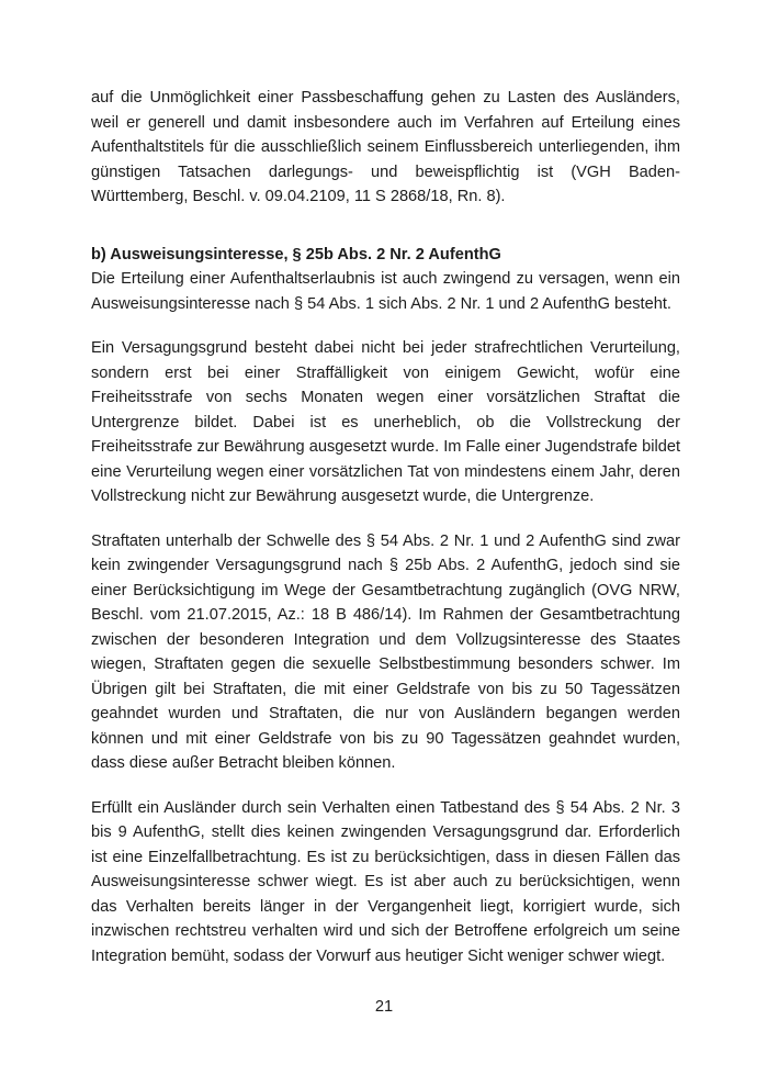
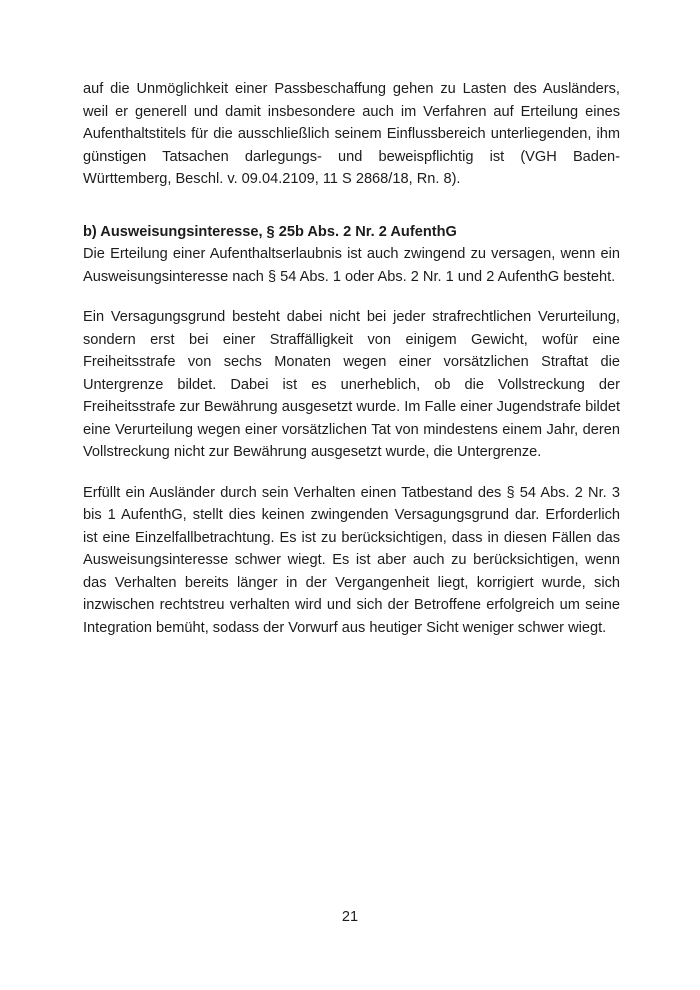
  auf die Unmöglichkeit einer Passbeschaffung gehen zu Lasten des Ausländers, weil er generell und damit insbesondere auch im Verfahren auf Erteilung eines Aufenthaltstitels für die ausschließlich seinem Einflussbereich unterliegenden, ihm günstigen Tatsachen darlegungs- und beweispflichtig ist (VGH Baden-Württemberg, Beschl. v. 09.04.2109, 11 S 2868/18, Rn. 8).
  b) Ausweisungsinteresse, § 25b Abs. 2 Nr. 2 AufenthG
- Die Erteilung einer Aufenthaltserlaubnis ist auch zwingend zu versagen, wenn ein Ausweisungsinteresse nach § 54 Abs. 1 sich Abs. 2 Nr. 1 und 2 AufenthG besteht.
+ Die Erteilung einer Aufenthaltserlaubnis ist auch zwingend zu versagen, wenn ein Ausweisungsinteresse nach § 54 Abs. 1 oder Abs. 2 Nr. 1 und 2 AufenthG besteht.
  Ein Versagungsgrund besteht dabei nicht bei jeder strafrechtlichen Verurteilung, sondern erst bei einer Straffälligkeit von einigem Gewicht, wofür eine Freiheitsstrafe von sechs Monaten wegen einer vorsätzlichen Straftat die Untergrenze bildet. Dabei ist es unerheblich, ob die Vollstreckung der Freiheitsstrafe zur Bewährung ausgesetzt wurde. Im Falle einer Jugendstrafe bildet eine Verurteilung wegen einer vorsätzlichen Tat von mindestens einem Jahr, deren Vollstreckung nicht zur Bewährung ausgesetzt wurde, die Untergrenze.
- Straftaten unterhalb der Schwelle des § 54 Abs. 2 Nr. 1 und 2 AufenthG sind zwar kein zwingender Versagungsgrund nach § 25b Abs. 2 AufenthG, jedoch sind sie einer Berücksichtigung im Wege der Gesamtbetrachtung zugänglich (OVG NRW, Beschl. vom 21.07.2015, Az.: 18 B 486/14). Im Rahmen der Gesamtbetrachtung zwischen der besonderen Integration und dem Vollzugsinteresse des Staates wiegen, Straftaten gegen die sexuelle Selbstbestimmung besonders schwer. Im Übrigen gilt bei Straftaten, die mit einer Geldstrafe von bis zu 50 Tagessätzen geahndet wurden und Straftaten, die nur von Ausländern begangen werden können und mit einer Geldstrafe von bis zu 90 Tagessätzen geahndet wurden, dass diese außer Betracht bleiben können.
- Erfüllt ein Ausländer durch sein Verhalten einen Tatbestand des § 54 Abs. 2 Nr. 3 bis 9 AufenthG, stellt dies keinen zwingenden Versagungsgrund dar. Erforderlich ist eine Einzelfallbetrachtung. Es ist zu berücksichtigen, dass in diesen Fällen das Ausweisungsinteresse schwer wiegt. Es ist aber auch zu berücksichtigen, wenn das Verhalten bereits länger in der Vergangenheit liegt, korrigiert wurde, sich inzwischen rechtstreu verhalten wird und sich der Betroffene erfolgreich um seine Integration bemüht, sodass der Vorwurf aus heutiger Sicht weniger schwer wiegt.
+ Erfüllt ein Ausländer durch sein Verhalten einen Tatbestand des § 54 Abs. 2 Nr. 3 bis 1 AufenthG, stellt dies keinen zwingenden Versagungsgrund dar. Erforderlich ist eine Einzelfallbetrachtung. Es ist zu berücksichtigen, dass in diesen Fällen das Ausweisungsinteresse schwer wiegt. Es ist aber auch zu berücksichtigen, wenn das Verhalten bereits länger in der Vergangenheit liegt, korrigiert wurde, sich inzwischen rechtstreu verhalten wird und sich der Betroffene erfolgreich um seine Integration bemüht, sodass der Vorwurf aus heutiger Sicht weniger schwer wiegt.
  21
